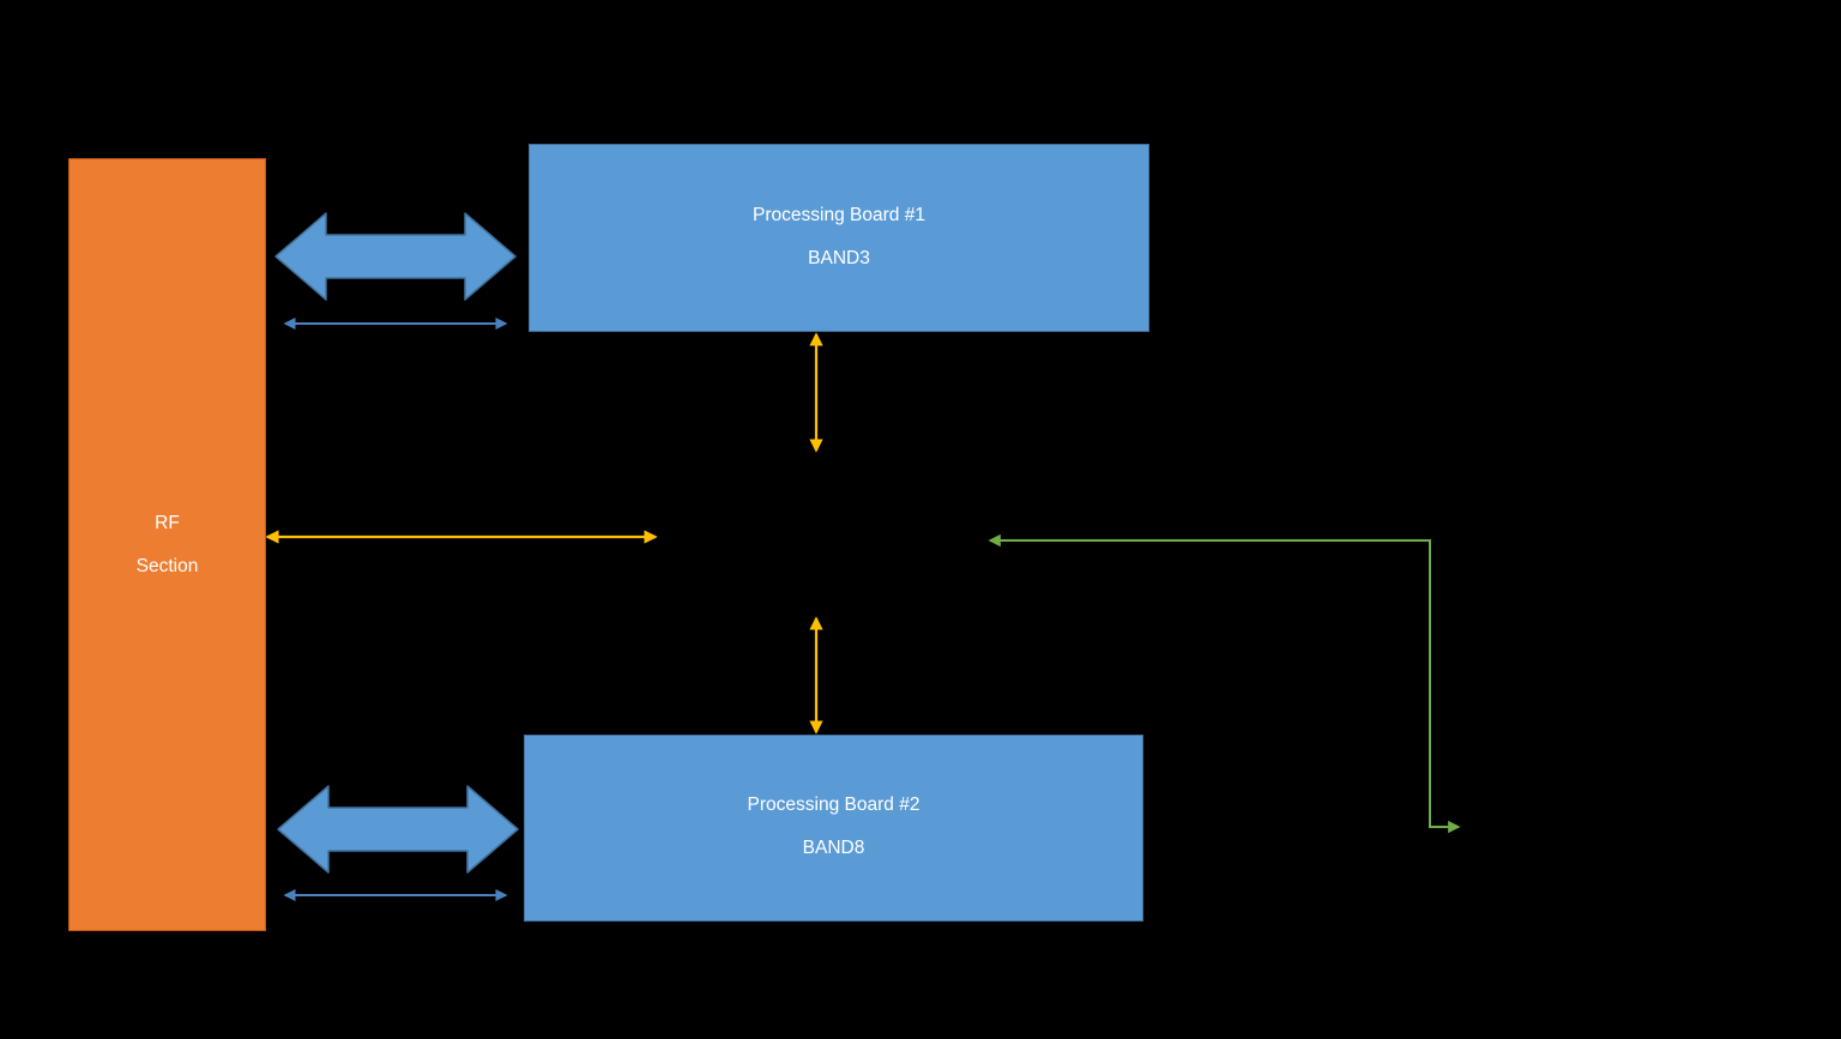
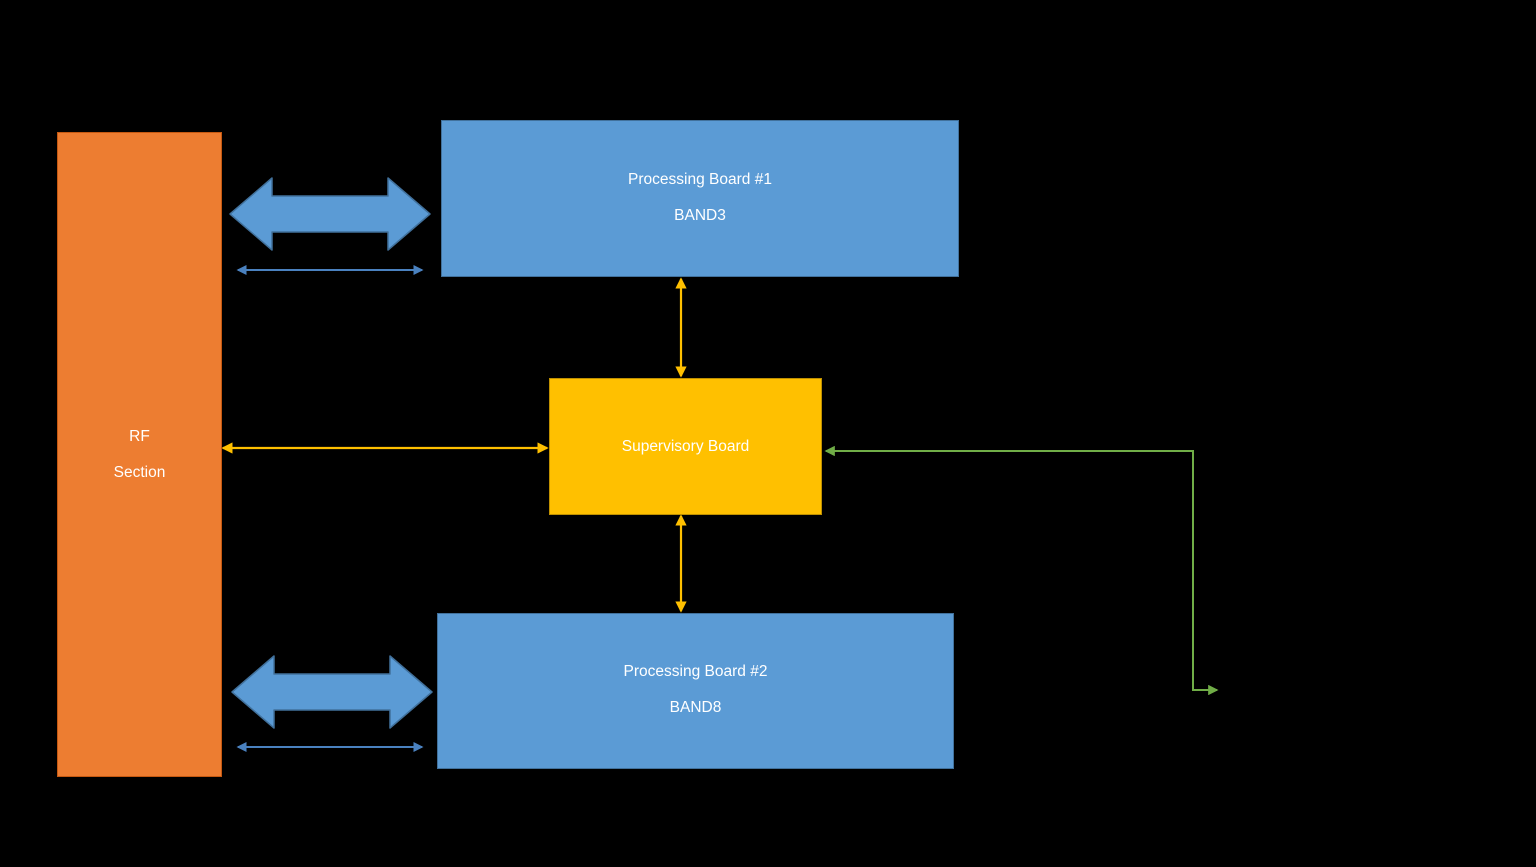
  RF
  Section
  Processing Board #1
  BAND3
+ Supervisory Board
  Processing Board #2
  BAND8
